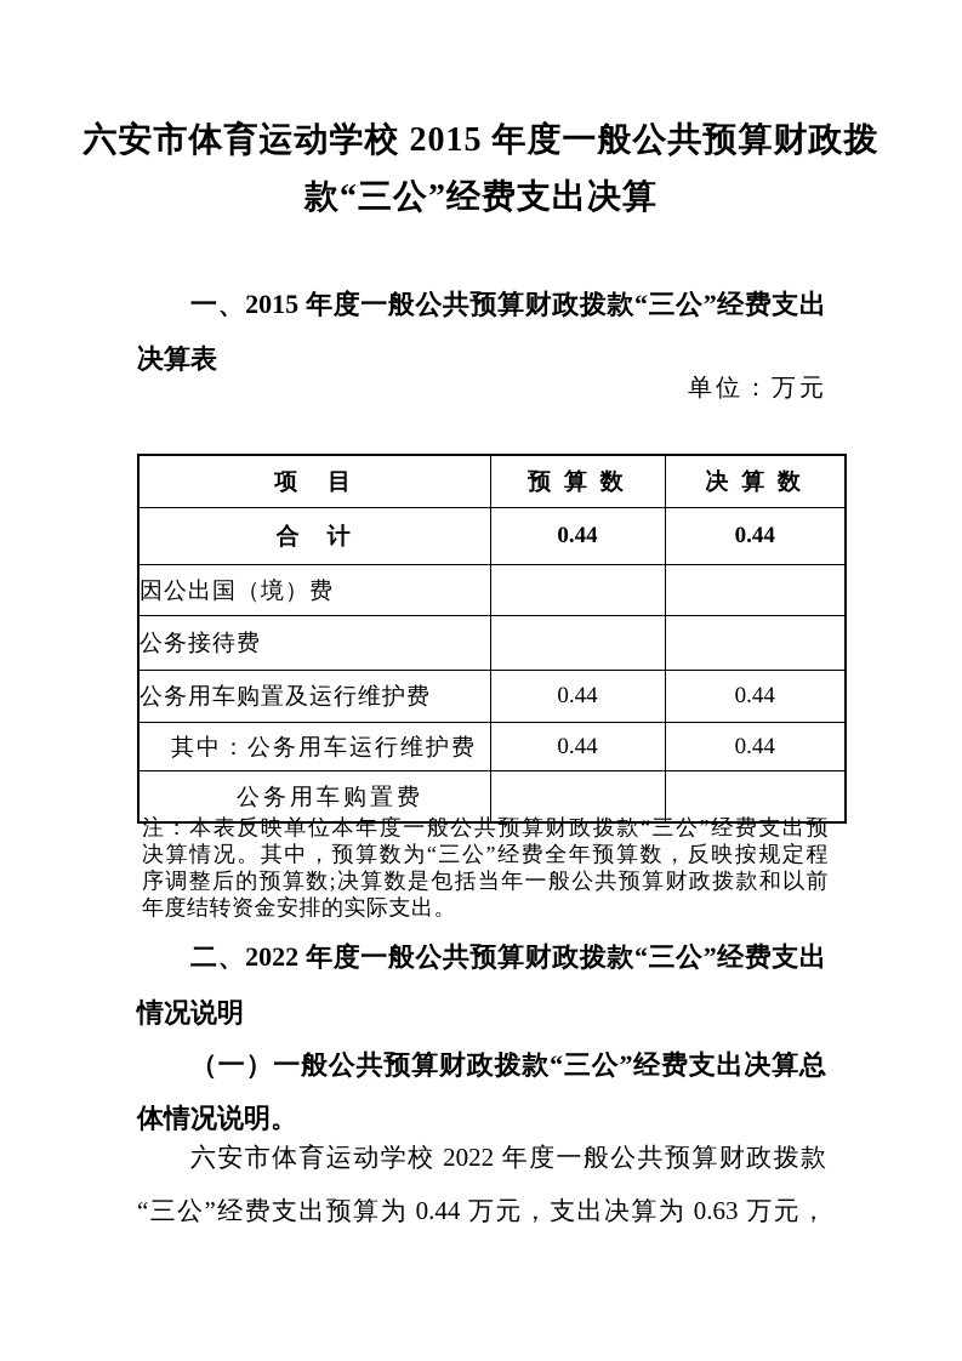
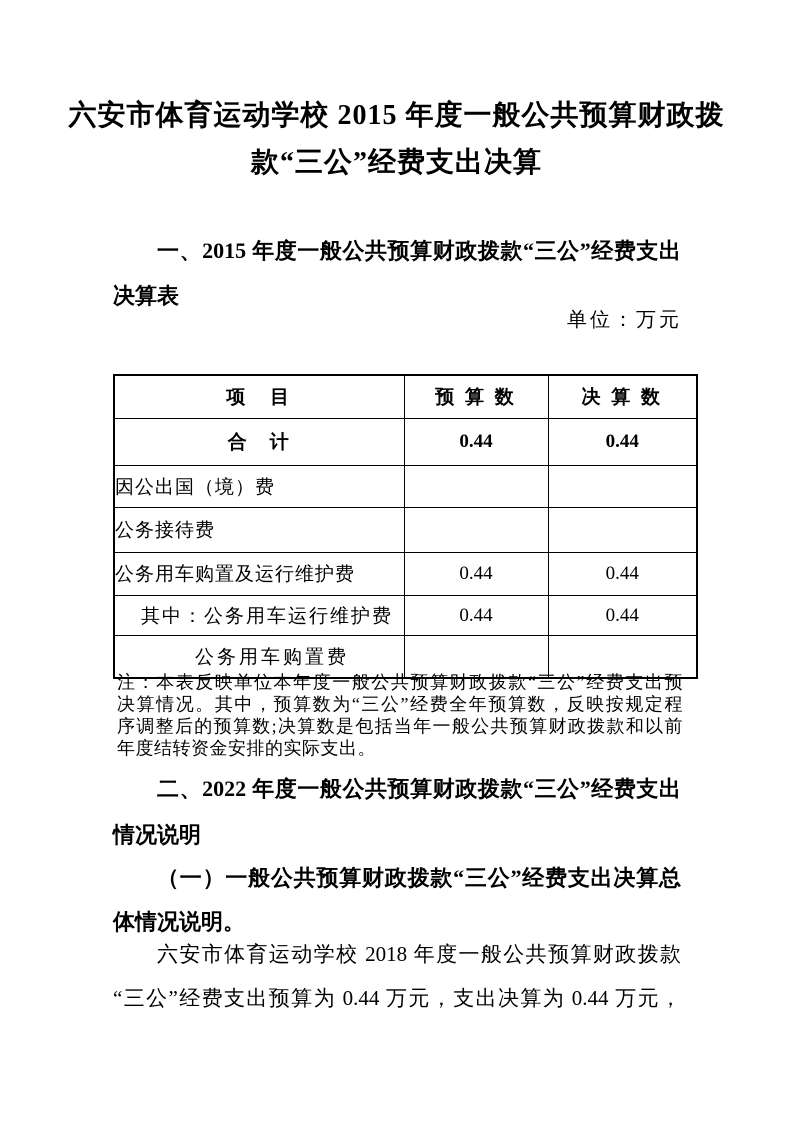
  六安市体育运动学校 2015 年度一般公共预算财政拨
  款“三公”经费支出决算
  一、2015 年度一般公共预算财政拨款“三公”经费支出
  决算表
  单位：万元
  项 目	预 算 数	决 算 数
  合 计	0.44	0.44
  因公出国（境）费
  公务接待费
  公务用车购置及运行维护费	0.44	0.44
  其中：公务用车运行维护费	0.44	0.44
  公务用车购置费
  注：本表反映单位本年度一般公共预算财政拨款“三公”经费支出预
  决算情况。其中，预算数为“三公”经费全年预算数，反映按规定程
  序调整后的预算数;决算数是包括当年一般公共预算财政拨款和以前
  年度结转资金安排的实际支出。
  二、2022 年度一般公共预算财政拨款“三公”经费支出
  情况说明
  （一）一般公共预算财政拨款“三公”经费支出决算总
  体情况说明。
- 六安市体育运动学校 2022 年度一般公共预算财政拨款
+ 六安市体育运动学校 2018 年度一般公共预算财政拨款
- “三公”经费支出预算为 0.44 万元，支出决算为 0.63 万元，
+ “三公”经费支出预算为 0.44 万元，支出决算为 0.44 万元，
